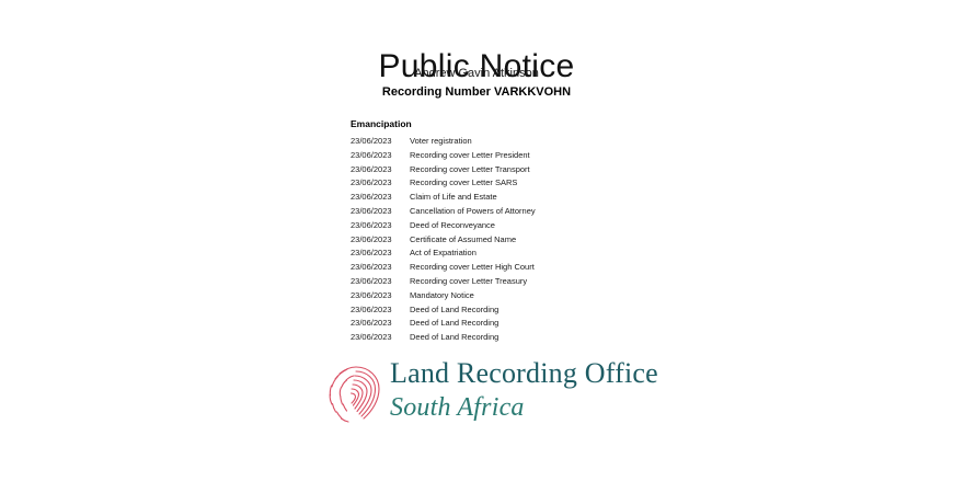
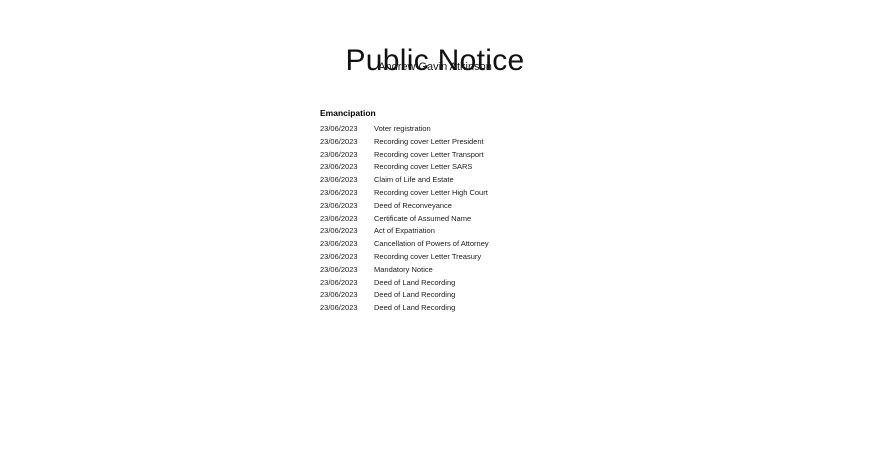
  Public Notice
  Andrew Gavin Atkinson
- Recording Number VARKKVOHN
  Emancipation
  23/06/2023
  Voter registration
  23/06/2023
  Recording cover Letter President
  23/06/2023
  Recording cover Letter Transport
  23/06/2023
  Recording cover Letter SARS
  23/06/2023
  Claim of Life and Estate
  23/06/2023
- Cancellation of Powers of Attorney
+ Recording cover Letter High Court
  23/06/2023
  Deed of Reconveyance
  23/06/2023
  Certificate of Assumed Name
  23/06/2023
  Act of Expatriation
  23/06/2023
- Recording cover Letter High Court
+ Cancellation of Powers of Attorney
  23/06/2023
  Recording cover Letter Treasury
  23/06/2023
  Mandatory Notice
  23/06/2023
  Deed of Land Recording
  23/06/2023
  Deed of Land Recording
  23/06/2023
  Deed of Land Recording
- Land Recording Office
- South Africa
